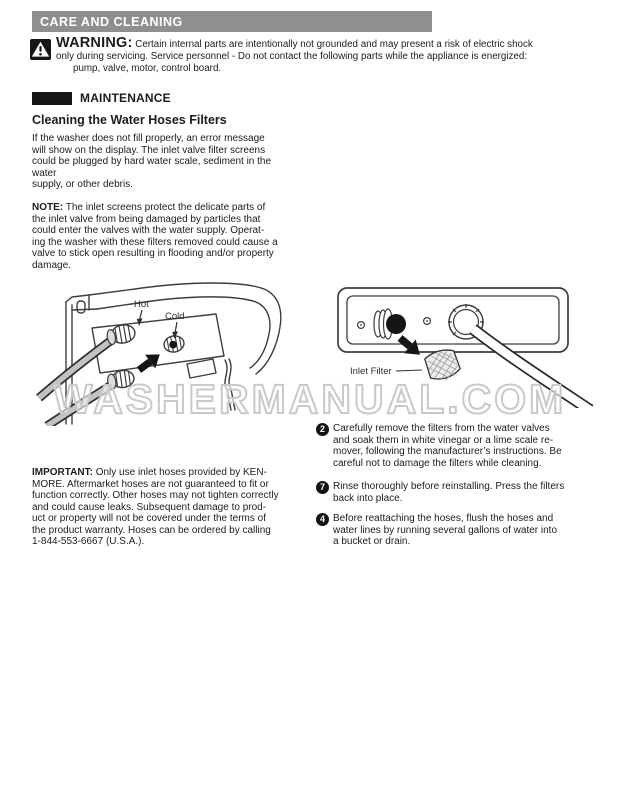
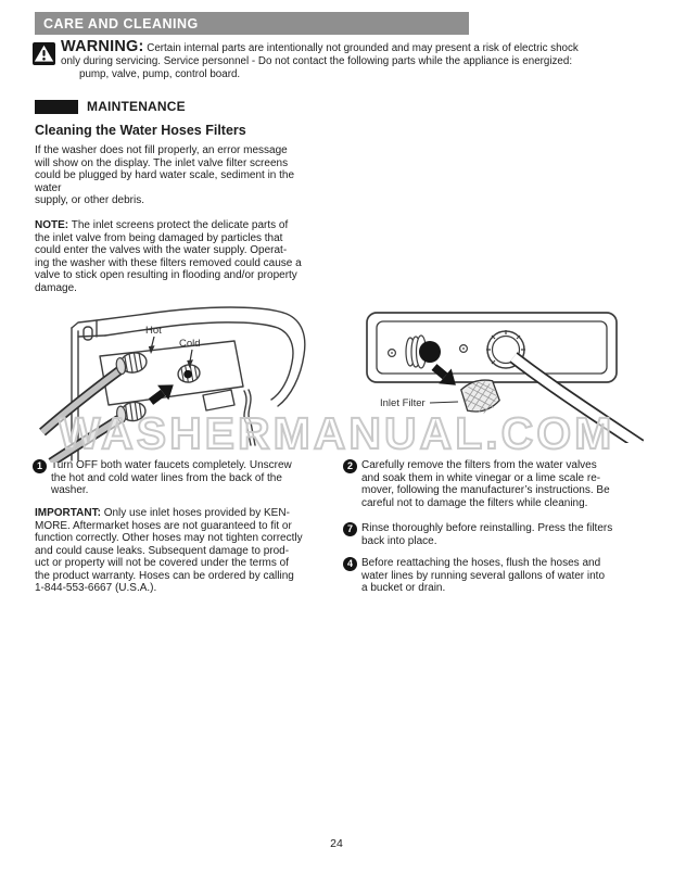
  CARE AND CLEANING
  WARNING: Certain internal parts are intentionally not grounded and may present a risk of electric shock
  only during servicing. Service personnel - Do not contact the following parts while the appliance is energized:
- pump, valve, motor, control board.
+ pump, valve, pump, control board.
  MAINTENANCE
  Cleaning the Water Hoses Filters
  If the washer does not fill properly, an error message
  will show on the display. The inlet valve filter screens
  could be plugged by hard water scale, sediment in the
  water
  supply, or other debris.
  NOTE: The inlet screens protect the delicate parts of
  the inlet valve from being damaged by particles that
  could enter the valves with the water supply. Operat-
  ing the washer with these filters removed could cause a
  valve to stick open resulting in flooding and/or property
  damage.
  Hot
  Cold
  Inlet Filter
  WASHERMANUAL.COM
+ 1
+ Turn OFF both water faucets completely. Unscrew
+ the hot and cold water lines from the back of the
+ washer.
  IMPORTANT: Only use inlet hoses provided by KEN-
  MORE. Aftermarket hoses are not guaranteed to fit or
  function correctly. Other hoses may not tighten correctly
  and could cause leaks. Subsequent damage to prod-
  uct or property will not be covered under the terms of
  the product warranty. Hoses can be ordered by calling
  1-844-553-6667 (U.S.A.).
  2
  Carefully remove the filters from the water valves
  and soak them in white vinegar or a lime scale re-
  mover, following the manufacturer’s instructions. Be
  careful not to damage the filters while cleaning.
  7
  Rinse thoroughly before reinstalling. Press the filters
  back into place.
  4
  Before reattaching the hoses, flush the hoses and
  water lines by running several gallons of water into
  a bucket or drain.
+ 24
